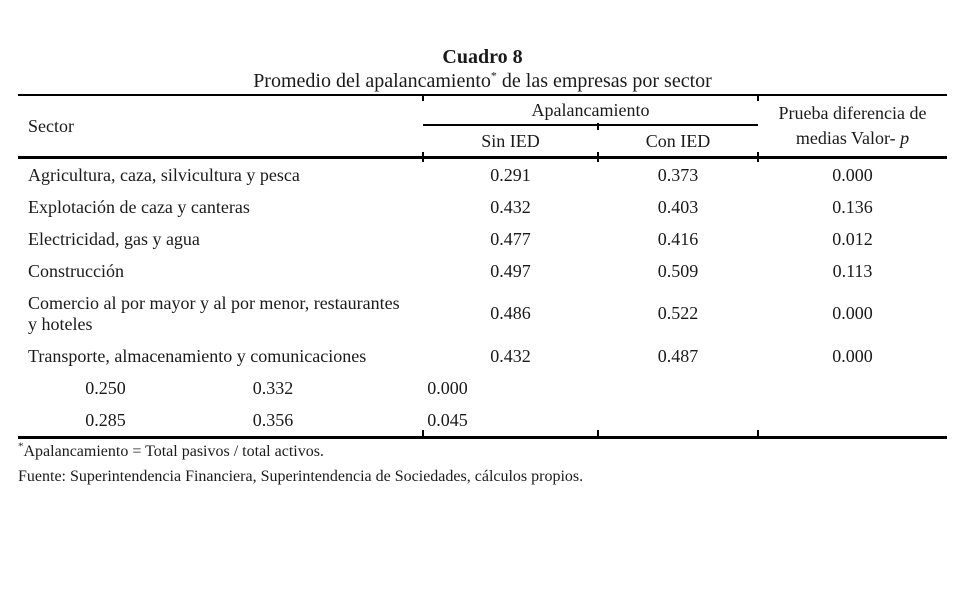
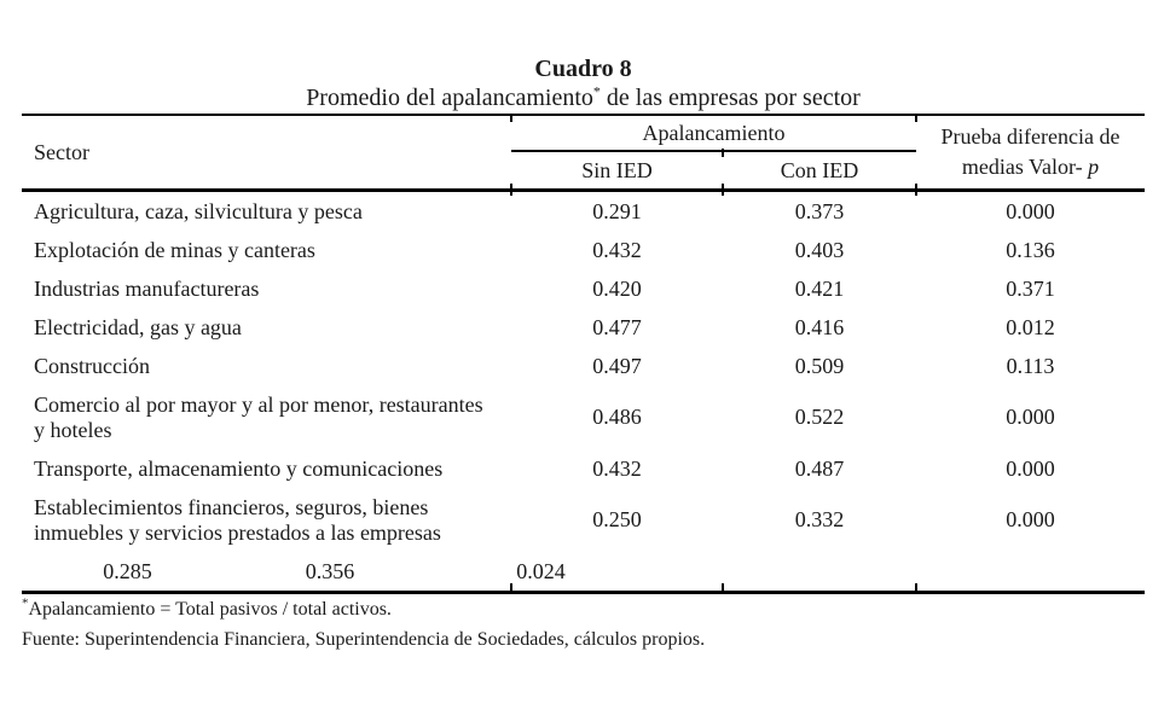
  Cuadro 8
  Promedio del apalancamiento* de las empresas por sector
  Sector
  Apalancamiento
  Sin IED
  Con IED
  Prueba diferencia de
  medias Valor- p
  Agricultura, caza, silvicultura y pesca
  0.291
  0.373
  0.000
- Explotación de caza y canteras
+ Explotación de minas y canteras
  0.432
  0.403
  0.136
+ Industrias manufactureras
+ 0.420
+ 0.421
+ 0.371
  Electricidad, gas y agua
  0.477
  0.416
  0.012
  Construcción
  0.497
  0.509
  0.113
  Comercio al por mayor y al por menor, restaurantes y hoteles
  0.486
  0.522
  0.000
  Transporte, almacenamiento y comunicaciones
  0.432
  0.487
  0.000
+ Establecimientos financieros, seguros, bienes inmuebles y servicios prestados a las empresas
  0.250
  0.332
  0.000
  0.285
  0.356
- 0.045
+ 0.024
  *Apalancamiento = Total pasivos / total activos.
  Fuente: Superintendencia Financiera, Superintendencia de Sociedades, cálculos propios.
